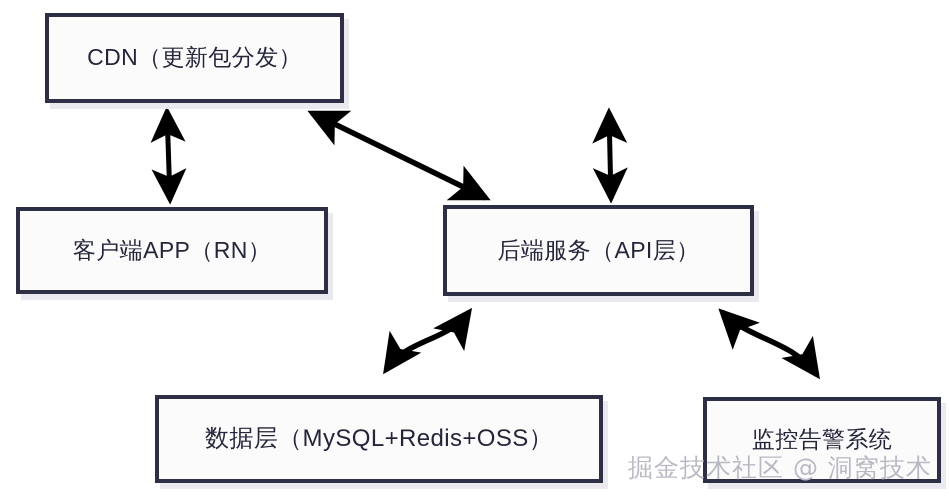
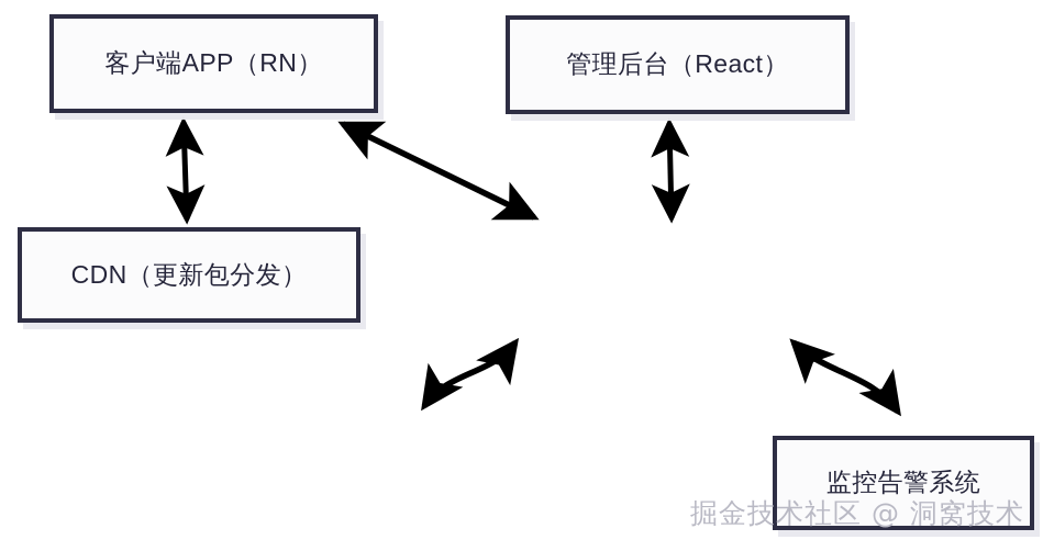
- CDN（更新包分发）
+ 客户端APP（RN）
+ 管理后台（React）
- 客户端APP（RN）
+ CDN（更新包分发）
- 后端服务（API层）
- 数据层（MySQL+Redis+OSS）
  监控告警系统
  掘金技术社区 @ 洞窝技术
